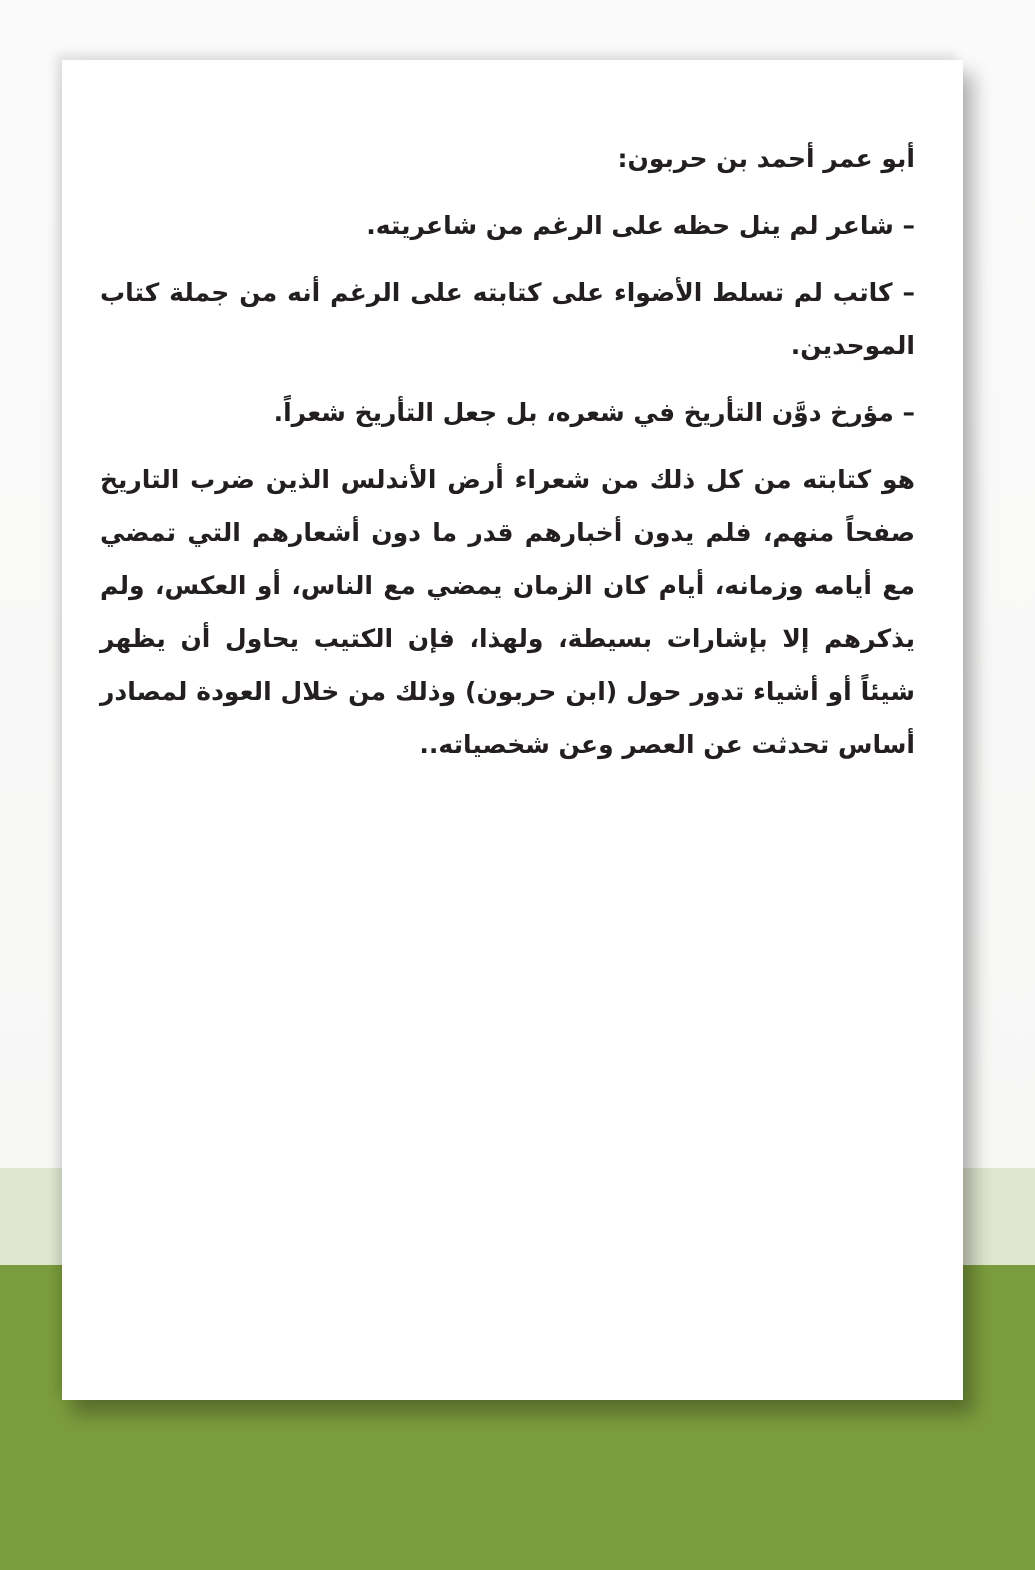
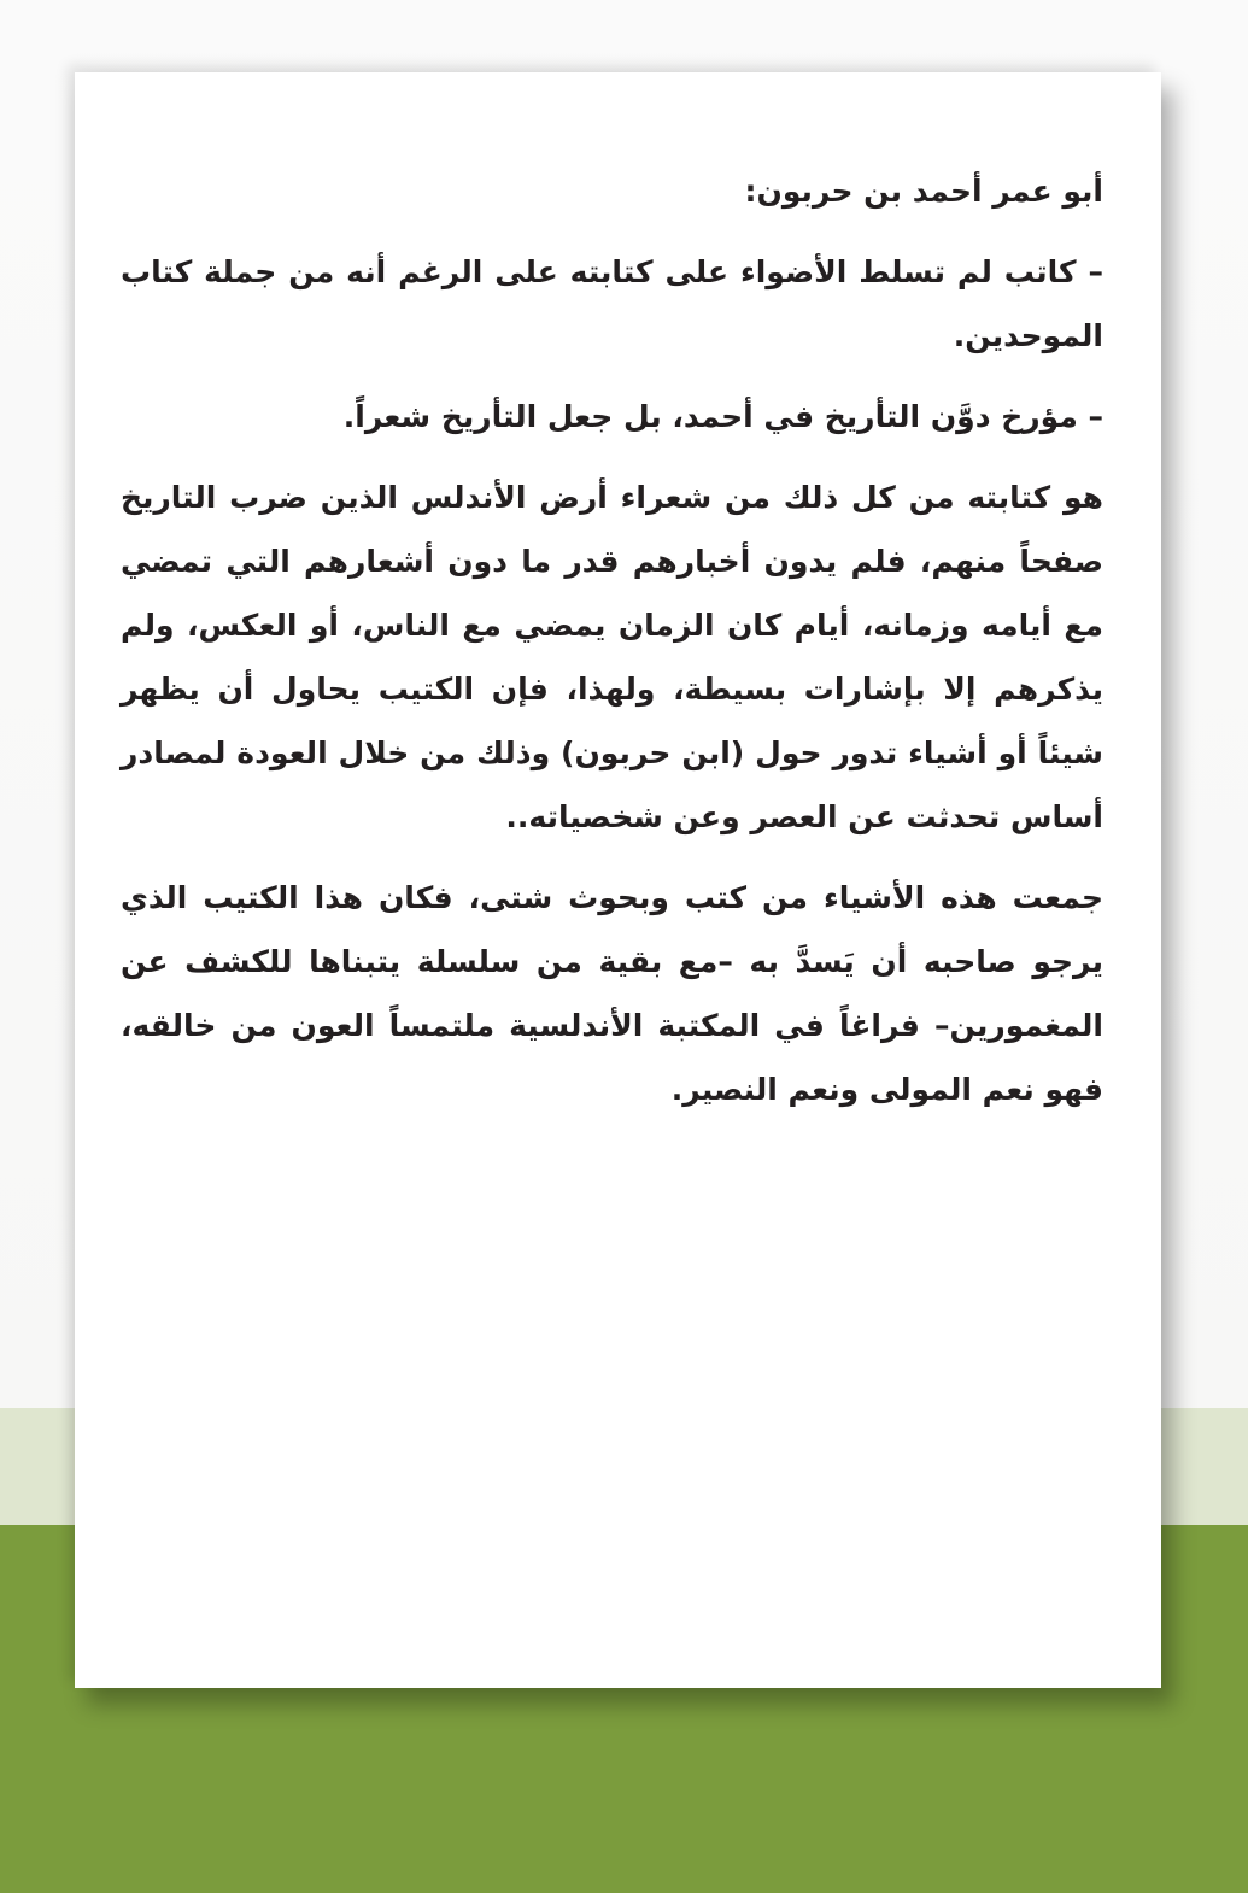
  أبو عمر أحمد بن حربون:
- – شاعر لم ينل حظه على الرغم من شاعريته.
  – كاتب لم تسلط الأضواء على كتابته على الرغم أنه من جملة كتاب الموحدين.
- – مؤرخ دوَّن التأريخ في شعره، بل جعل التأريخ شعراً.
+ – مؤرخ دوَّن التأريخ في أحمد، بل جعل التأريخ شعراً.
  هو كتابته من كل ذلك من شعراء أرض الأندلس الذين ضرب التاريخ صفحاً منهم، فلم يدون أخبارهم قدر ما دون أشعارهم التي تمضي مع أيامه وزمانه، أيام كان الزمان يمضي مع الناس، أو العكس، ولم يذكرهم إلا بإشارات بسيطة، ولهذا، فإن الكتيب يحاول أن يظهر شيئاً أو أشياء تدور حول (ابن حربون) وذلك من خلال العودة لمصادر أساس تحدثت عن العصر وعن شخصياته..
+ جمعت هذه الأشياء من كتب وبحوث شتى، فكان هذا الكتيب الذي يرجو صاحبه أن يَسدَّ به –مع بقية من سلسلة يتبناها للكشف عن المغمورين– فراغاً في المكتبة الأندلسية ملتمساً العون من خالقه، فهو نعم المولى ونعم النصير.
